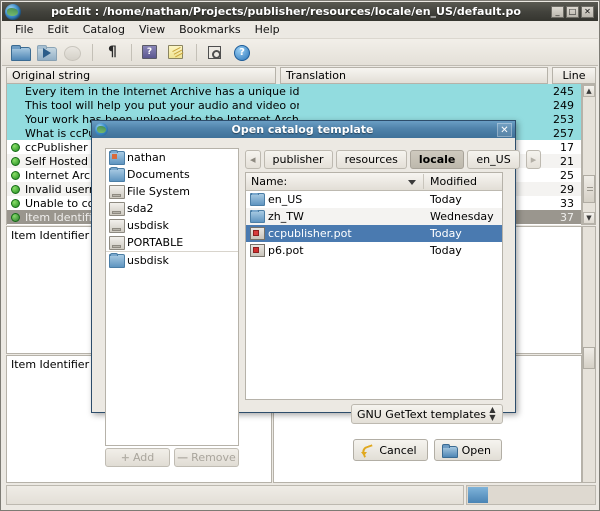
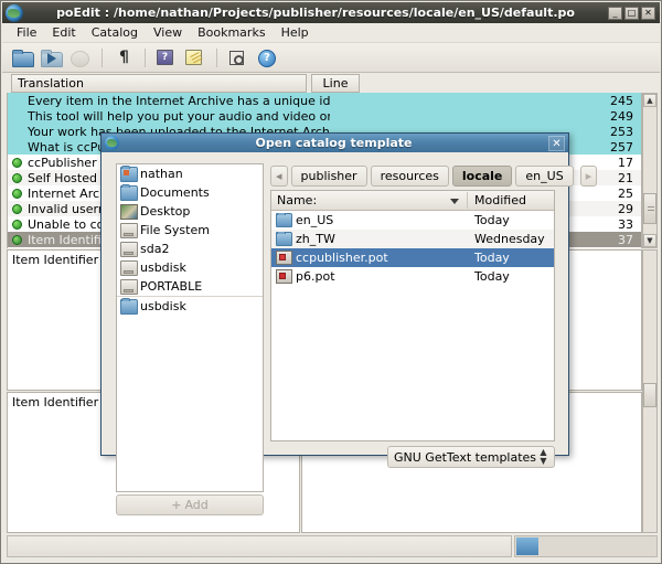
  poEdit : /home/nathan/Projects/publisher/resources/locale/en_US/default.po
  _
  □
  ✕
  File
  Edit
  Catalog
  View
  Bookmarks
  Help
  ¶
  ?
  ?
- Original string
  Translation
  Line
  Every item in the Internet Archive has a unique id
  245
  This tool will help you put your audio and video o
  249
  Your work has been uploaded to the Internet Arch
  253
  257
  ccPublisher
  17
  21
  Internet Arc
  25
  Invalid user
  29
  33
  Item Identif
  37
  ▲
  ▼
  Item Identifier
  Item Identifier
  Open catalog template
  ✕
  nathan
  Documents
+ Desktop
  File System
  sda2
  usbdisk
  PORTABLE
  usbdisk
  +
  Add
- —
- Remove
  ◂
  publisher
  resources
  locale
  en_US
  ▸
  Name:
  Modified
  en_US
  Today
  zh_TW
  Wednesday
  ccpublisher.pot
  Today
  p6.pot
  Today
  GNU GetText templates
  ▲
  ▼
- Cancel
- Open
